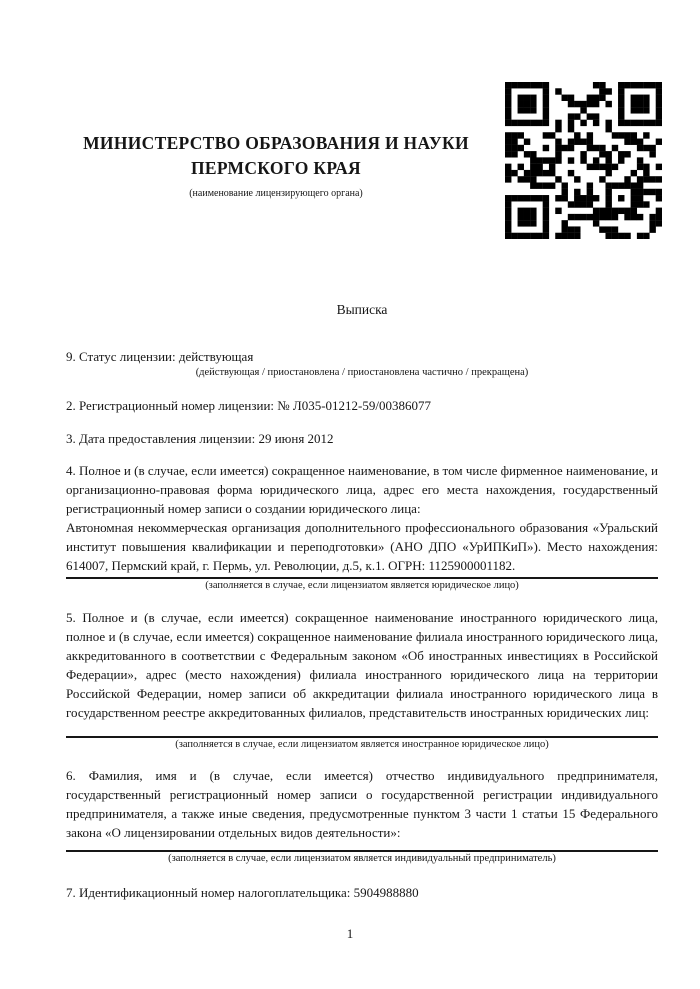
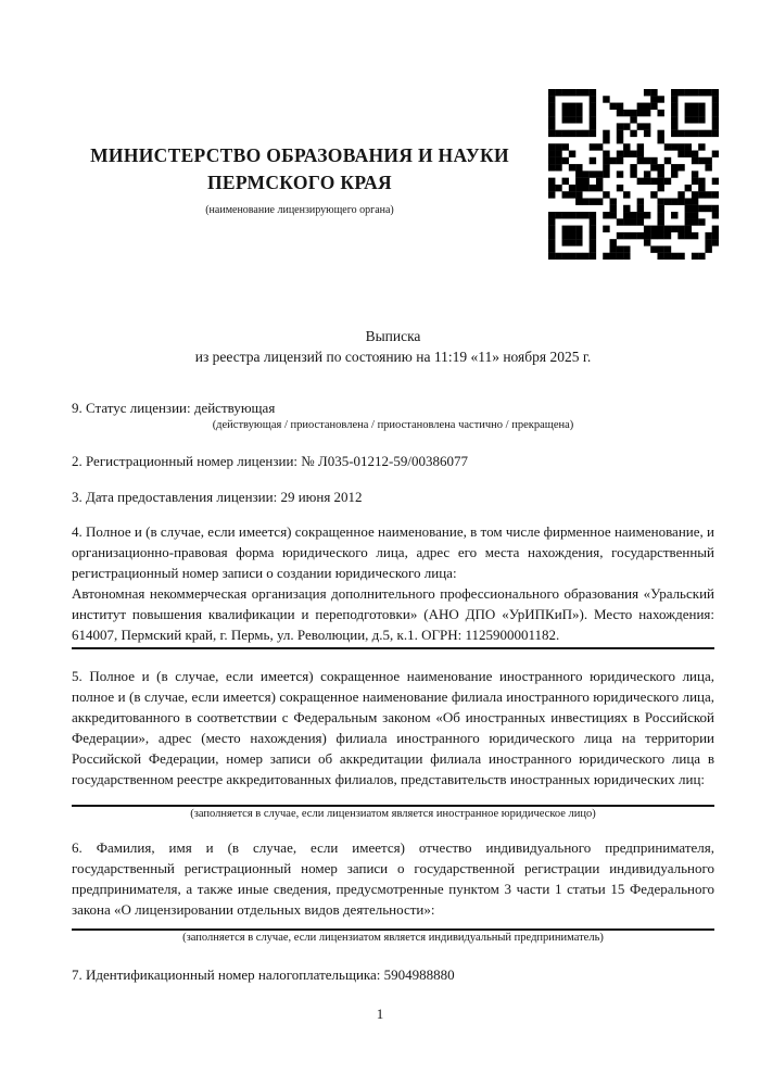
  МИНИСТЕРСТВО ОБРАЗОВАНИЯ И НАУКИ
  ПЕРМСКОГО КРАЯ
  (наименование лицензирующего органа)
  Выписка
+ из реестра лицензий по состоянию на 11:19 «11» ноября 2025 г.
  9. Статус лицензии: действующая
  (действующая / приостановлена / приостановлена частично / прекращена)
  2. Регистрационный номер лицензии: № Л035-01212-59/00386077
  3. Дата предоставления лицензии: 29 июня 2012
  4. Полное и (в случае, если имеется) сокращенное наименование, в том числе фирменное наименование, и организационно-правовая форма юридического лица, адрес его места нахождения, государственный регистрационный номер записи о создании юридического лица:
  Автономная некоммерческая организация дополнительного профессионального образования «Уральский институт повышения квалификации и переподготовки» (АНО ДПО «УрИПКиП»). Место нахождения: 614007, Пермский край, г. Пермь, ул. Революции, д.5, к.1. ОГРН: 1125900001182.
- (заполняется в случае, если лицензиатом является юридическое лицо)
  5. Полное и (в случае, если имеется) сокращенное наименование иностранного юридического лица, полное и (в случае, если имеется) сокращенное наименование филиала иностранного юридического лица, аккредитованного в соответствии с Федеральным законом «Об иностранных инвестициях в Российской Федерации», адрес (место нахождения) филиала иностранного юридического лица на территории Российской Федерации, номер записи об аккредитации филиала иностранного юридического лица в государственном реестре аккредитованных филиалов, представительств иностранных юридических лиц:
  (заполняется в случае, если лицензиатом является иностранное юридическое лицо)
  6. Фамилия, имя и (в случае, если имеется) отчество индивидуального предпринимателя, государственный регистрационный номер записи о государственной регистрации индивидуального предпринимателя, а также иные сведения, предусмотренные пунктом 3 части 1 статьи 15 Федерального закона «О лицензировании отдельных видов деятельности»:
  (заполняется в случае, если лицензиатом является индивидуальный предприниматель)
  7. Идентификационный номер налогоплательщика: 5904988880
  1
